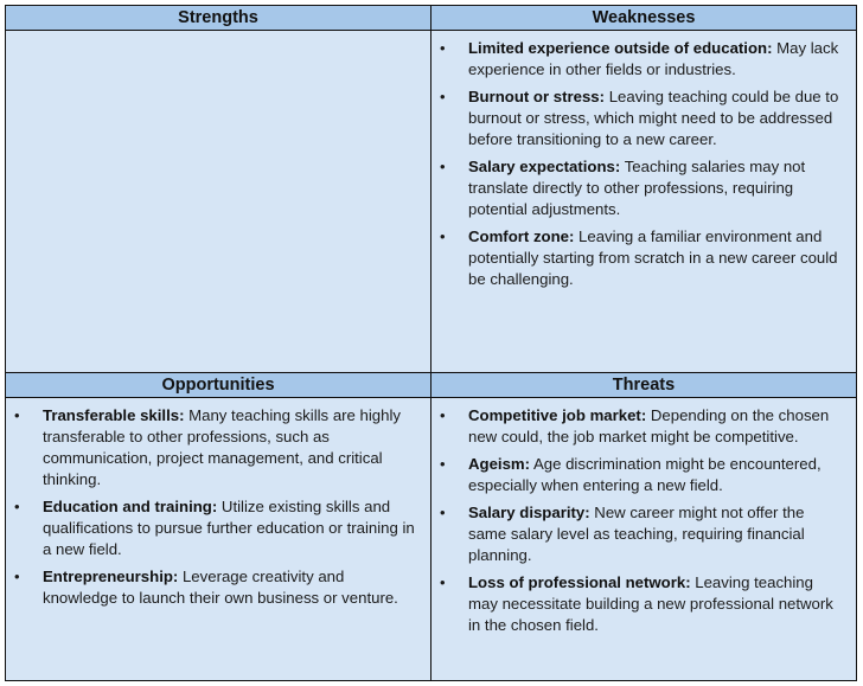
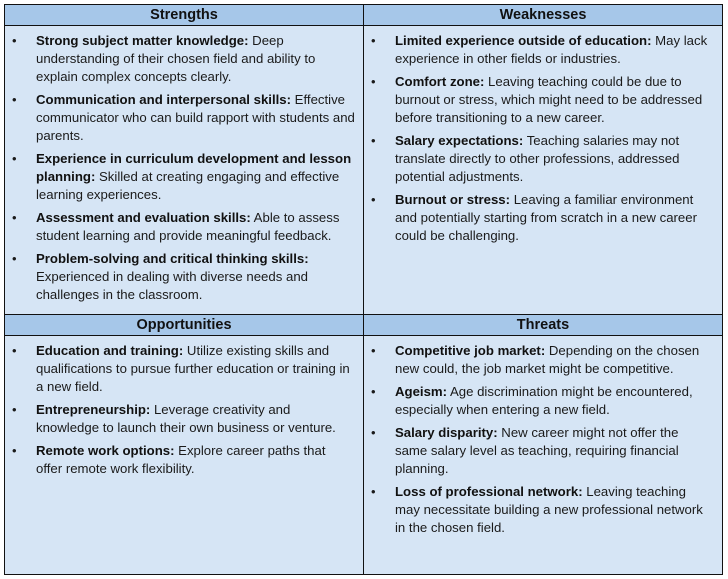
  Strengths
+ Strong subject matter knowledge: Deep understanding of their chosen field and ability to explain complex concepts clearly.
+ Communication and interpersonal skills: Effective communicator who can build rapport with students and parents.
+ Experience in curriculum development and lesson planning: Skilled at creating engaging and effective learning experiences.
+ Assessment and evaluation skills: Able to assess student learning and provide meaningful feedback.
+ Problem-solving and critical thinking skills: Experienced in dealing with diverse needs and challenges in the classroom.
  Weaknesses
  Limited experience outside of education: May lack experience in other fields or industries.
- Burnout or stress: Leaving teaching could be due to burnout or stress, which might need to be addressed before transitioning to a new career.
+ Comfort zone: Leaving teaching could be due to burnout or stress, which might need to be addressed before transitioning to a new career.
- Salary expectations: Teaching salaries may not translate directly to other professions, requiring potential adjustments.
+ Salary expectations: Teaching salaries may not translate directly to other professions, addressed potential adjustments.
- Comfort zone: Leaving a familiar environment and potentially starting from scratch in a new career could be challenging.
+ Burnout or stress: Leaving a familiar environment and potentially starting from scratch in a new career could be challenging.
  Opportunities
- Transferable skills: Many teaching skills are highly transferable to other professions, such as communication, project management, and critical thinking.
  Education and training: Utilize existing skills and qualifications to pursue further education or training in a new field.
  Entrepreneurship: Leverage creativity and knowledge to launch their own business or venture.
+ Remote work options: Explore career paths that offer remote work flexibility.
  Threats
  Competitive job market: Depending on the chosen new could, the job market might be competitive.
  Ageism: Age discrimination might be encountered, especially when entering a new field.
  Salary disparity: New career might not offer the same salary level as teaching, requiring financial planning.
  Loss of professional network: Leaving teaching may necessitate building a new professional network in the chosen field.
